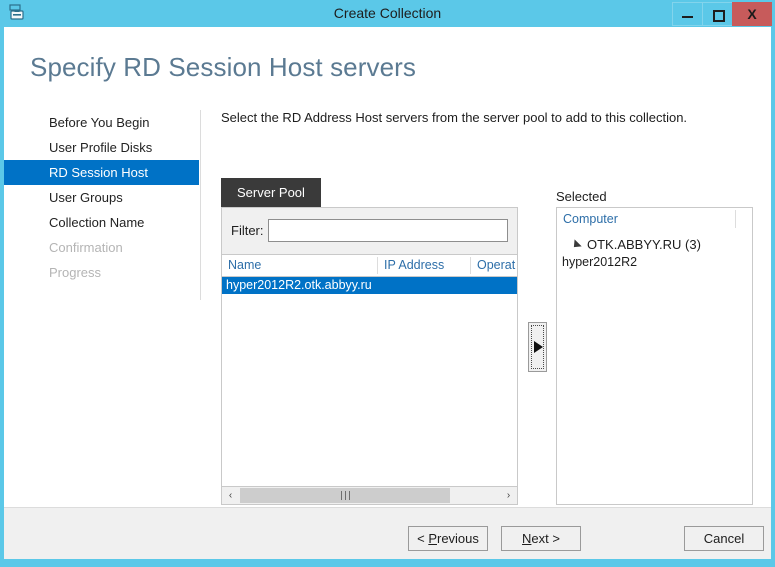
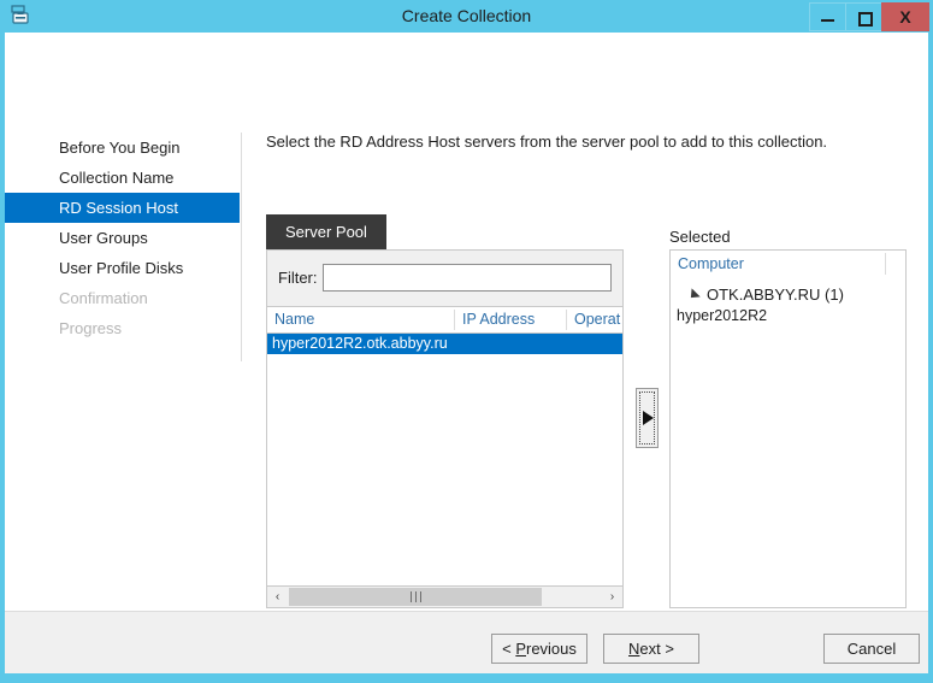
  Create Collection
  X
- Specify RD Session Host servers
  Before You Begin
- User Profile Disks
+ Collection Name
  RD Session Host
  User Groups
- Collection Name
+ User Profile Disks
  Confirmation
  Progress
  Select the RD Address Host servers from the server pool to add to this collection.
  Server Pool
  Filter:
  Name
  IP Address
  Operat
  hyper2012R2.otk.abbyy.ru
  ‹
  ›
  Selected
  Computer
- OTK.ABBYY.RU (3)
+ OTK.ABBYY.RU (1)
  hyper2012R2
  < Previous
  Next >
  Cancel
